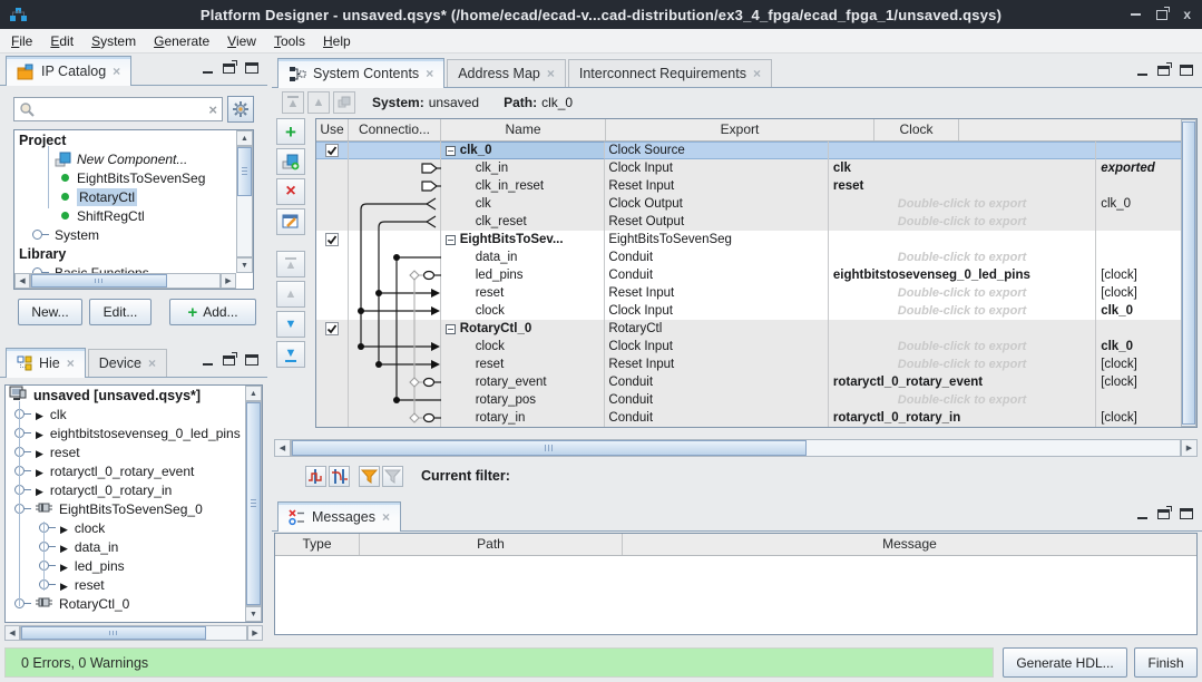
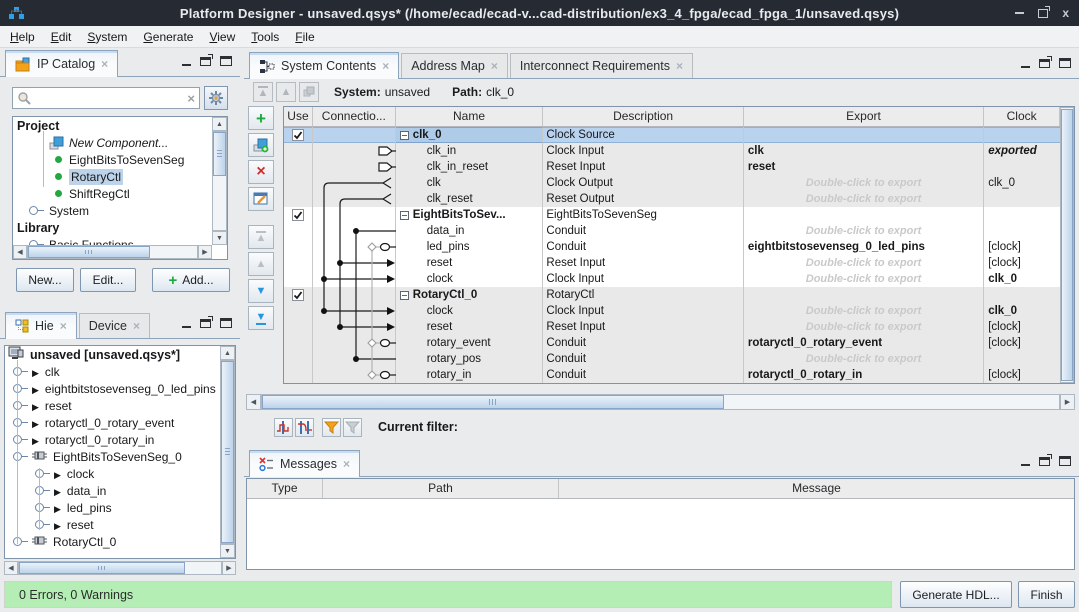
  Platform Designer - unsaved.qsys* (/home/ecad/ecad-v...cad-distribution/ex3_4_fpga/ecad_fpga_1/unsaved.qsys)
  x
- File
+ Help
  Edit
  System
  Generate
  View
  Tools
- Help
+ File
  IP Catalog
  ×
  ×
  Project
  New Component...
  EightBitsToSevenSeg
  RotaryCtl
  ShiftRegCtl
  System
  Library
  New...
  Edit...
  +
  Add...
  Hie
  ×
  Device
  ×
  unsaved [unsaved.qsys*]
  ▶
  clk
  ▶
  eightbitstosevenseg_0_led_pins
  ▶
  reset
  ▶
  rotaryctl_0_rotary_event
  ▶
  rotaryctl_0_rotary_in
  EightBitsToSevenSeg_0
  ▶
  clock
  ▶
  data_in
  ▶
  led_pins
  ▶
  reset
  RotaryCtl_0
  System Contents
  ×
  Address Map
  ×
  Interconnect Requirements
  ×
  ▲
  ▲
  System: unsaved Path: clk_0
  +
  ×
  ▲
  ▲
  ▼
  ▼
  Use
  Connectio...
  Name
+ Description
  Export
  Clock
  clk_0
  Clock Source
  clk_in
  Clock Input
  clk
  exported
  clk_in_reset
  Reset Input
  reset
  clk
  Clock Output
  Double-click to export
  clk_0
  clk_reset
  Reset Output
  Double-click to export
  EightBitsToSev...
  EightBitsToSevenSeg
  data_in
  Conduit
  Double-click to export
  led_pins
  Conduit
  eightbitstosevenseg_0_led_pins
  [clock]
  reset
  Reset Input
  Double-click to export
  [clock]
  clock
  Clock Input
  Double-click to export
  clk_0
  RotaryCtl_0
  RotaryCtl
  clock
  Clock Input
  Double-click to export
  clk_0
  reset
  Reset Input
  Double-click to export
  [clock]
  rotary_event
  Conduit
  rotaryctl_0_rotary_event
  [clock]
  rotary_pos
  Conduit
  Double-click to export
  rotary_in
  Conduit
  rotaryctl_0_rotary_in
  [clock]
  Current filter:
  Messages
  ×
  Type
  Path
  Message
  0 Errors, 0 Warnings
  Generate HDL...
  Finish
